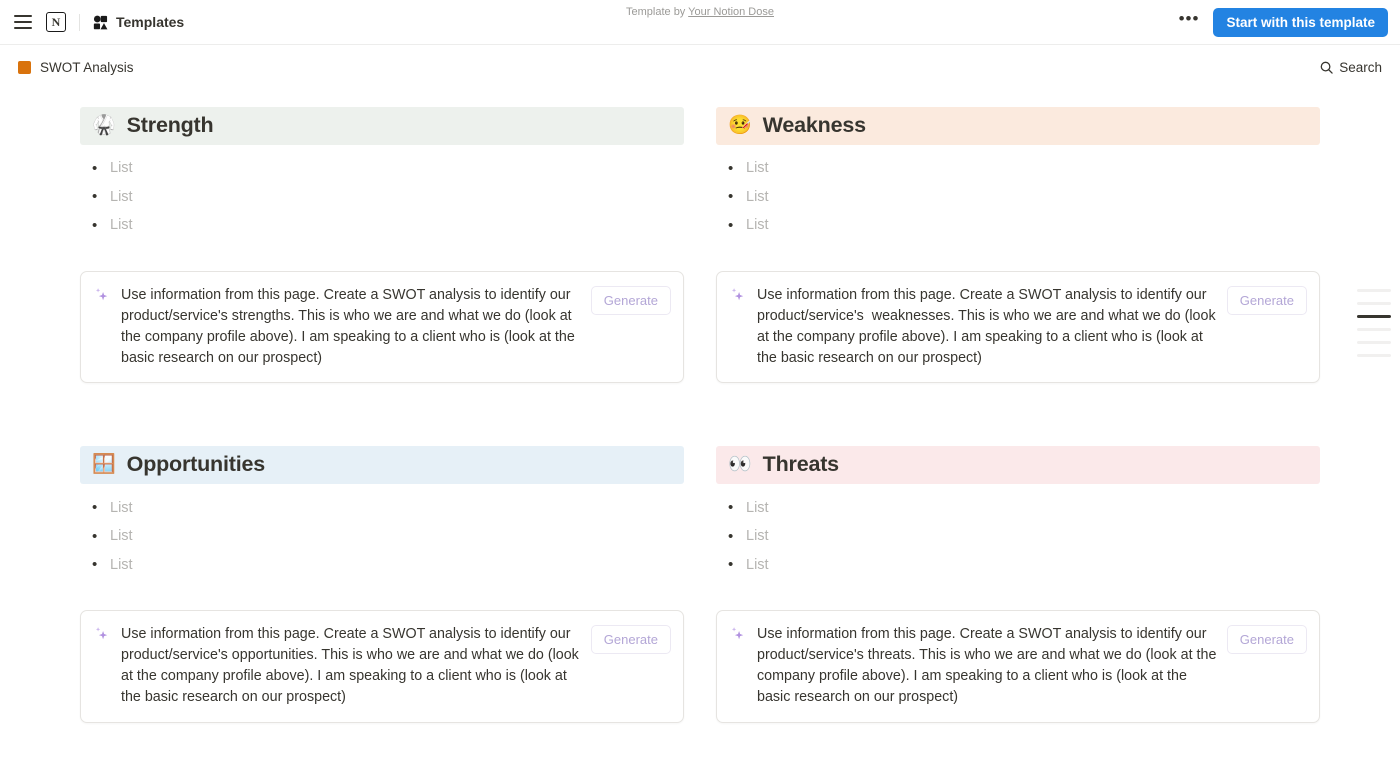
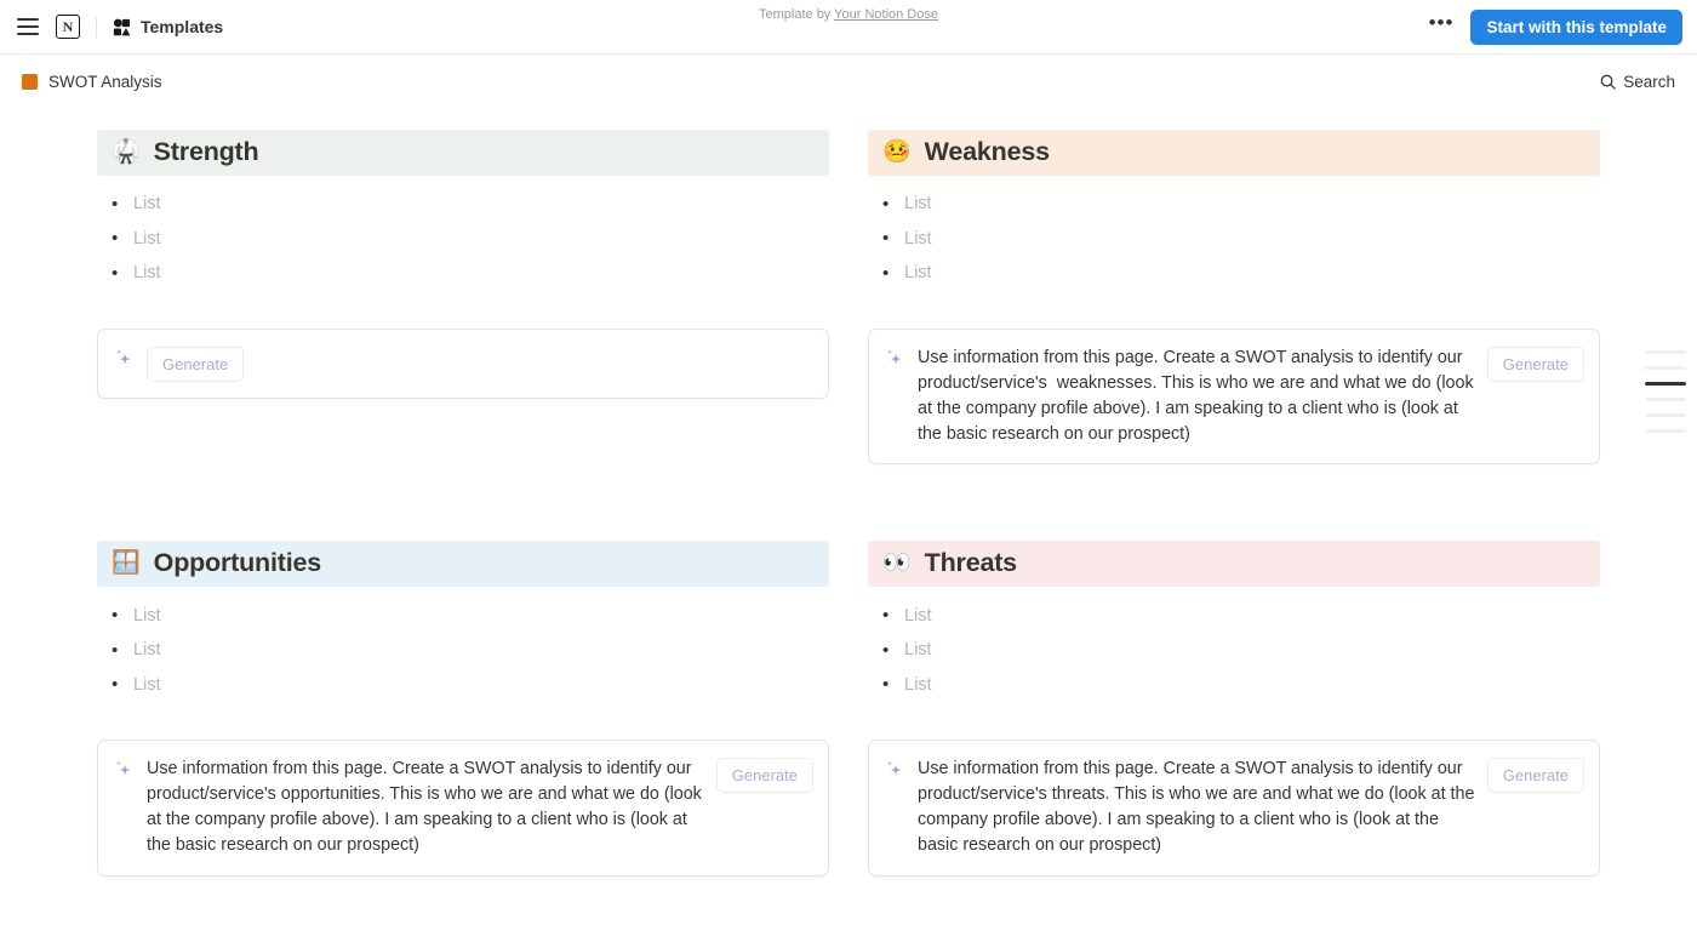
  N
  Templates
  Template by Your Notion Dose
  •••
  Start with this template
  SWOT Analysis
  Search
  🥋
  Strength
  •
  List
  •
  List
  •
  List
- Use information from this page. Create a SWOT analysis to identify our product/service's strengths. This is who we are and what we do (look at the company profile above). I am speaking to a client who is (look at the basic research on our prospect)
  Generate
  🤒
  Weakness
  •
  List
  •
  List
  •
  List
  Use information from this page. Create a SWOT analysis to identify our product/service's weaknesses. This is who we are and what we do (look at the company profile above). I am speaking to a client who is (look at the basic research on our prospect)
  Generate
  🪟
  Opportunities
  •
  List
  •
  List
  •
  List
  Use information from this page. Create a SWOT analysis to identify our product/service's opportunities. This is who we are and what we do (look at the company profile above). I am speaking to a client who is (look at the basic research on our prospect)
  Generate
  👀
  Threats
  •
  List
  •
  List
  •
  List
  Use information from this page. Create a SWOT analysis to identify our product/service's threats. This is who we are and what we do (look at the company profile above). I am speaking to a client who is (look at the basic research on our prospect)
  Generate
